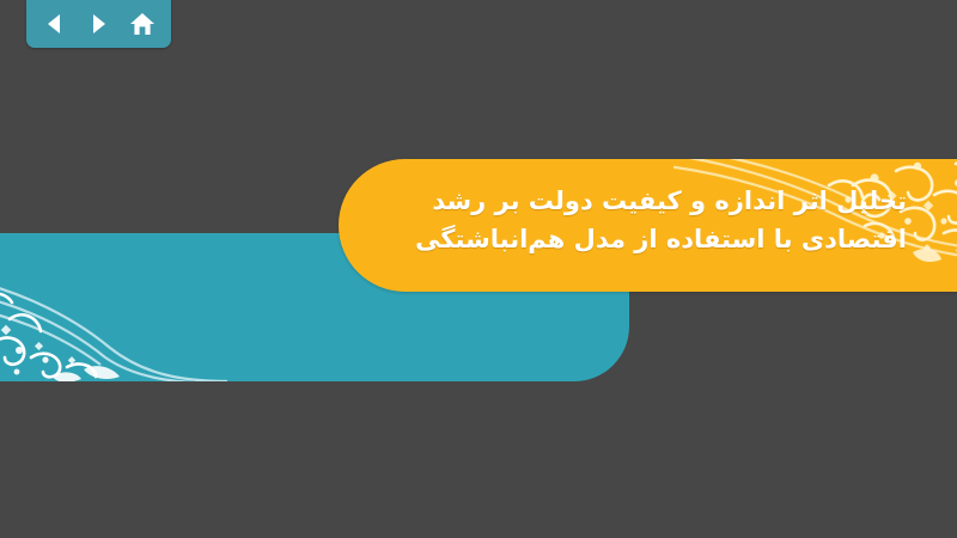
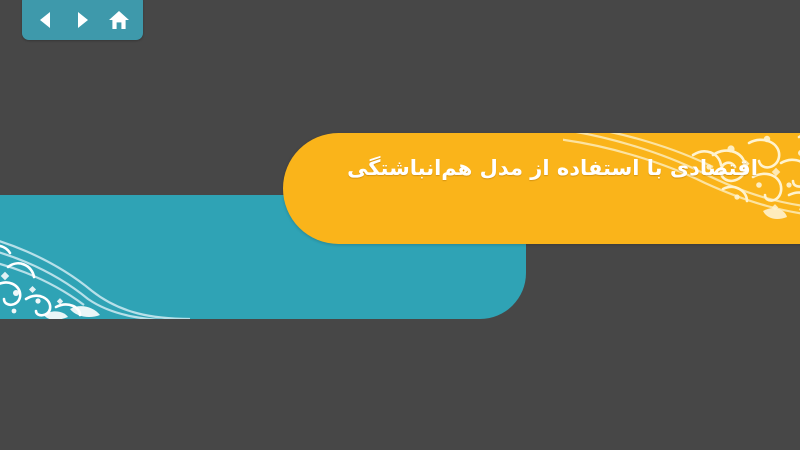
- تحلیل اثر اندازه و کیفیت دولت بر رشد
  اقتصادی با استفاده از مدل هم‌انباشتگی
